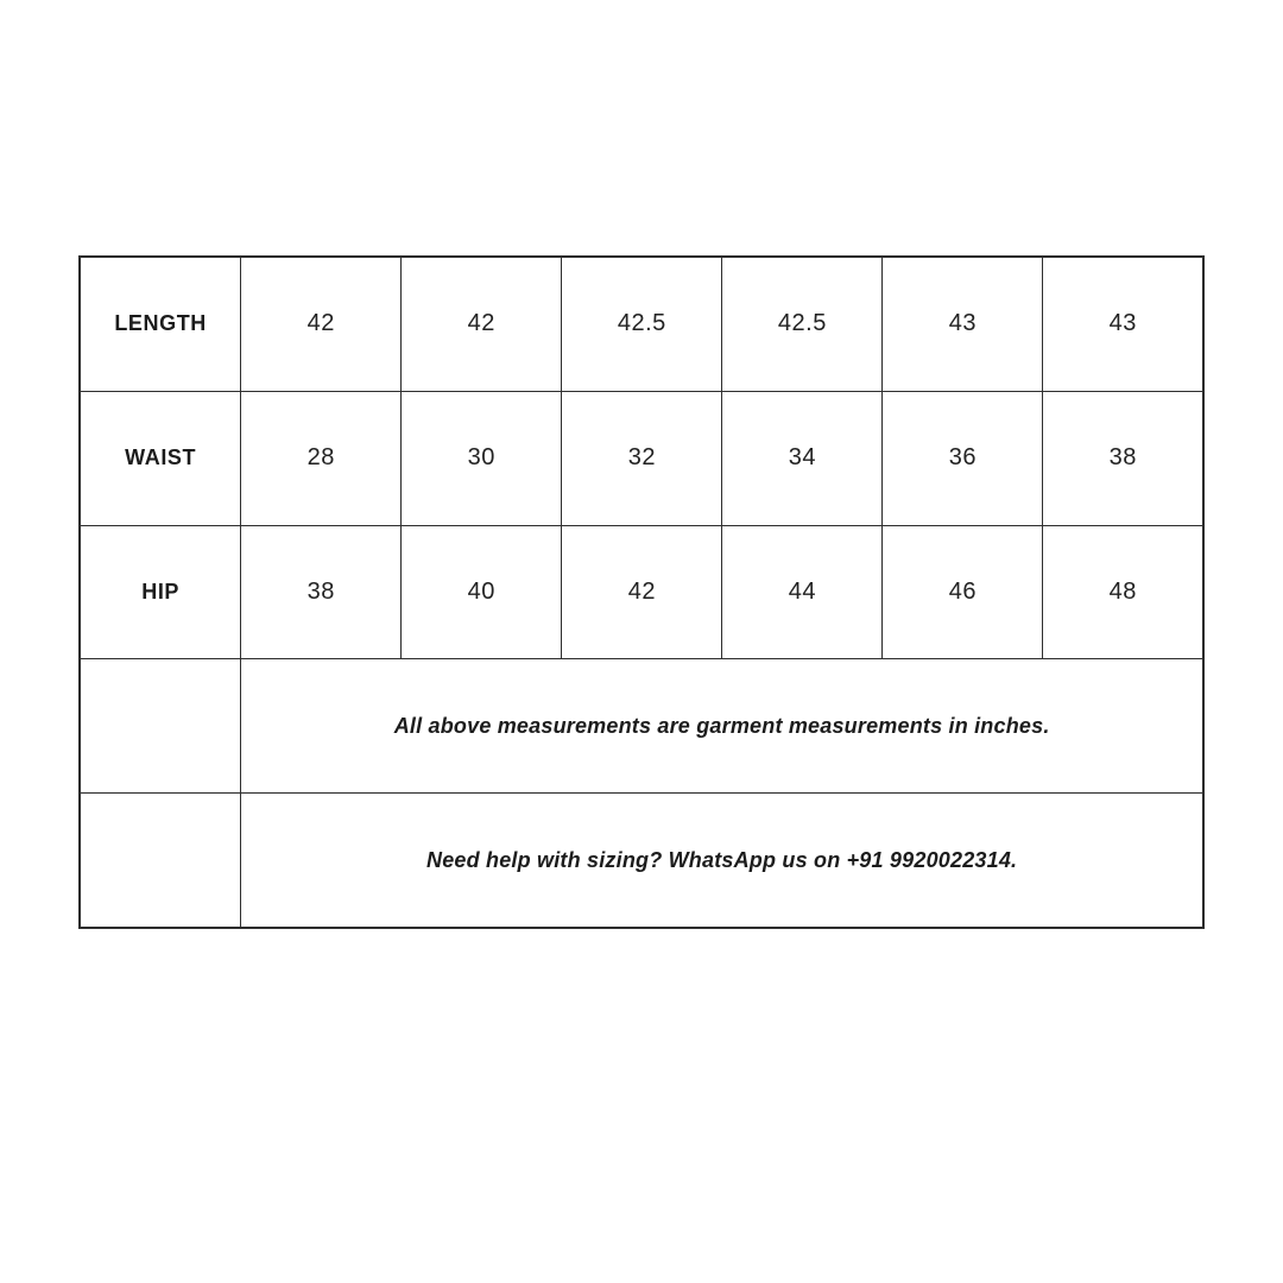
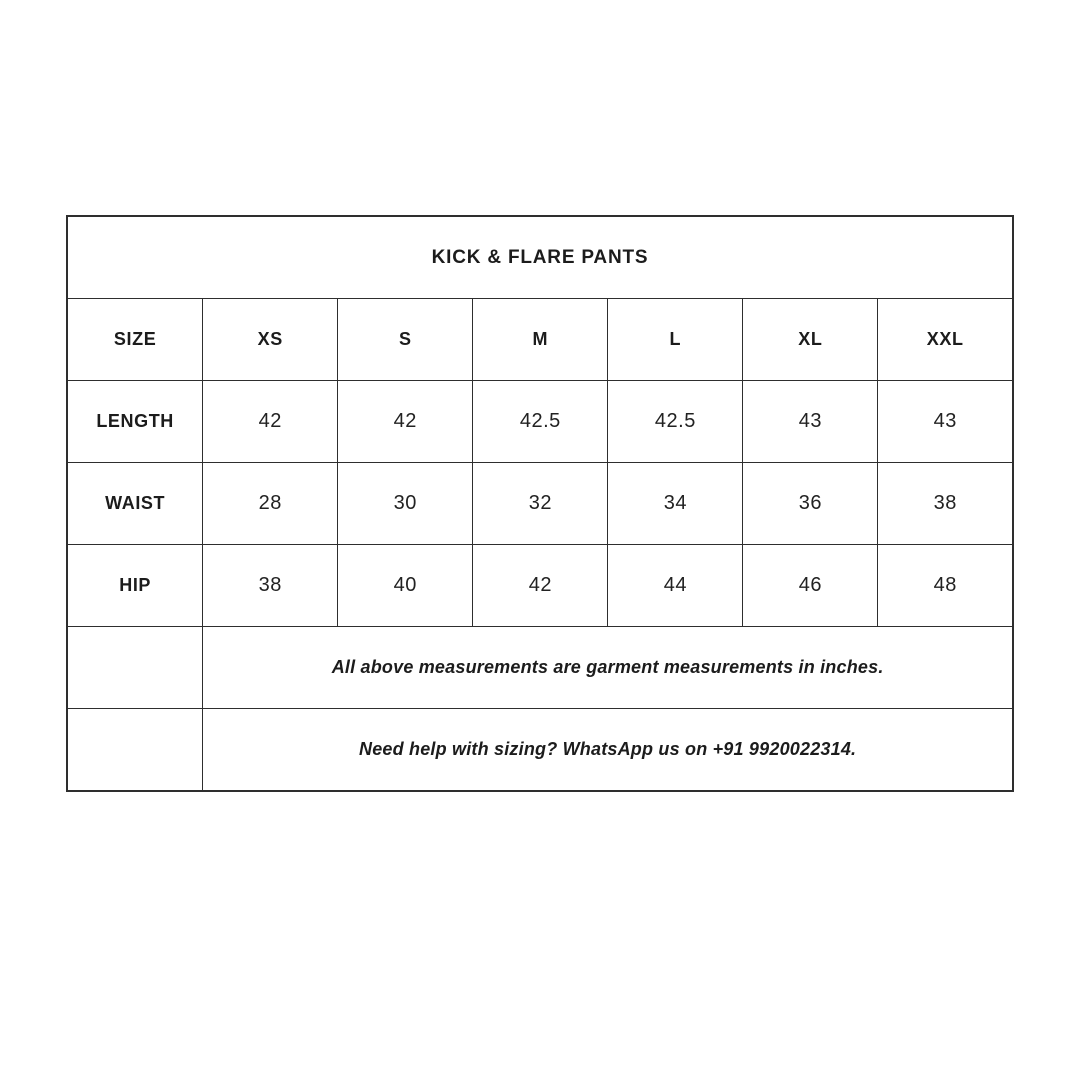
+ KICK & FLARE PANTS
+ SIZE	XS	S	M	L	XL	XXL
  LENGTH	42	42	42.5	42.5	43	43
  WAIST	28	30	32	34	36	38
  HIP	38	40	42	44	46	48
  	All above measurements are garment measurements in inches.
  	Need help with sizing? WhatsApp us on +91 9920022314.
